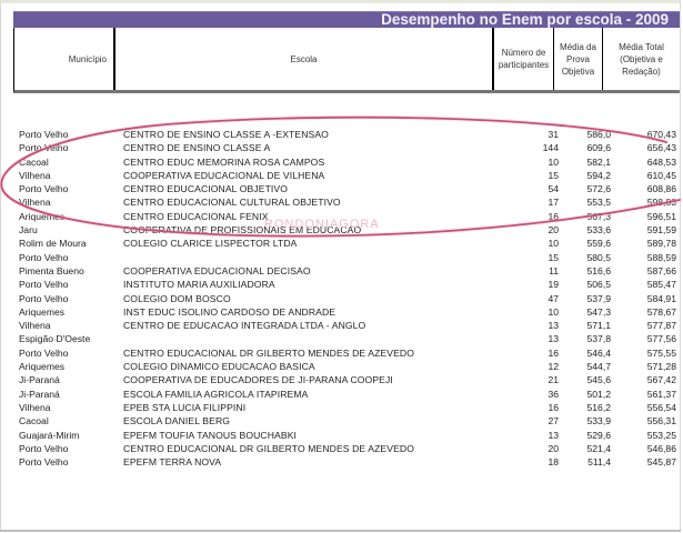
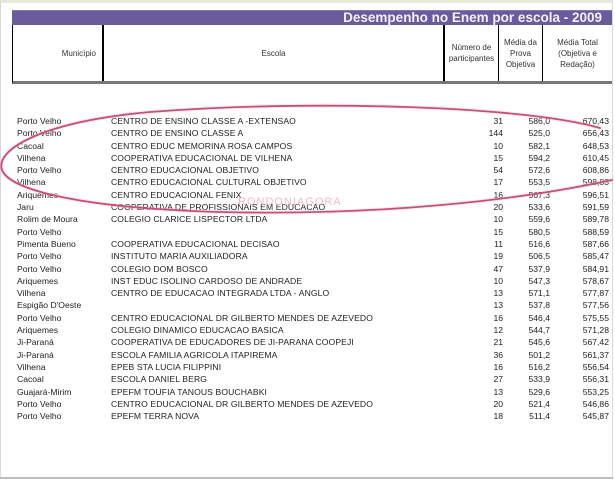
  Desempenho no Enem por escola - 2009
  Município
  Escola
  Número de participantes
  Média da Prova Objetiva
  Média Total (Objetiva e Redação)
  Porto Velho
  CENTRO DE ENSINO CLASSE A -EXTENSAO
  31
  586,0
  670,43
  Portoelho
  CENTRO DE ENSINO CLASSE A
  144
- 609,6
+ 525,0
  656,43
  Cacoal
  CENTRO EDUC MEMORINA ROSA CAMPOS
  10
  582,1
  648,53
  Vilhena
  COOPERATIVA EDUCACIONAL DE VILHENA
  15
  594,2
  610,45
  Porto Velho
  CENTRO EDUCACIONAL OBJETIVO
  54
  572,6
  608,86
  Vilhena
  CENTRO EDUCACIONAL CULTURAL OBJETIVO
  17
  553,5
  Ariquems
  CENTRO EDUCACIONAL FENIX
  16
  67,3
  596,51
  Jaru
  CORATIVA DE PROFISSIONAIS EM EDUCACAO
  20
  533,6
  591,59
  Rolim de Moura
  COLEGIO CLARICE LISPECTOR LTDA
  10
  559,6
  589,78
  Porto Velho
  15
  580,5
  588,59
  Pimenta Bueno
  COOPERATIVA EDUCACIONAL DECISAO
  11
  516,6
  587,66
  Porto Velho
  INSTITUTO MARIA AUXILIADORA
  19
  506,5
  585,47
  Porto Velho
  COLEGIO DOM BOSCO
  47
  537,9
  584,91
  Ariquemes
  INST EDUC ISOLINO CARDOSO DE ANDRADE
  10
  547,3
  578,67
  Vilhena
  CENTRO DE EDUCACAO INTEGRADA LTDA - ANGLO
  13
  571,1
  577,87
  Espigão D'Oeste
  13
  537,8
  577,56
  Porto Velho
  CENTRO EDUCACIONAL DR GILBERTO MENDES DE AZEVEDO
  16
  546,4
  575,55
  Ariquemes
  COLEGIO DINAMICO EDUCACAO BASICA
  12
  544,7
  571,28
  Ji-Paraná
  COOPERATIVA DE EDUCADORES DE JI-PARANA COOPEJI
  21
  545,6
  567,42
  Ji-Paraná
  ESCOLA FAMILIA AGRICOLA ITAPIREMA
  36
  501,2
  561,37
  Vilhena
  EPEB STA LUCIA FILIPPINI
  16
  516,2
  556,54
  Cacoal
  ESCOLA DANIEL BERG
  27
  533,9
  556,31
  Guajará-Mirim
  EPEFM TOUFIA TANOUS BOUCHABKI
  13
  529,6
  553,25
  Porto Velho
  CENTRO EDUCACIONAL DR GILBERTO MENDES DE AZEVEDO
  20
  521,4
  546,86
  Porto Velho
  EPEFM TERRA NOVA
  18
  511,4
  545,87
  RONDONIAGORA
